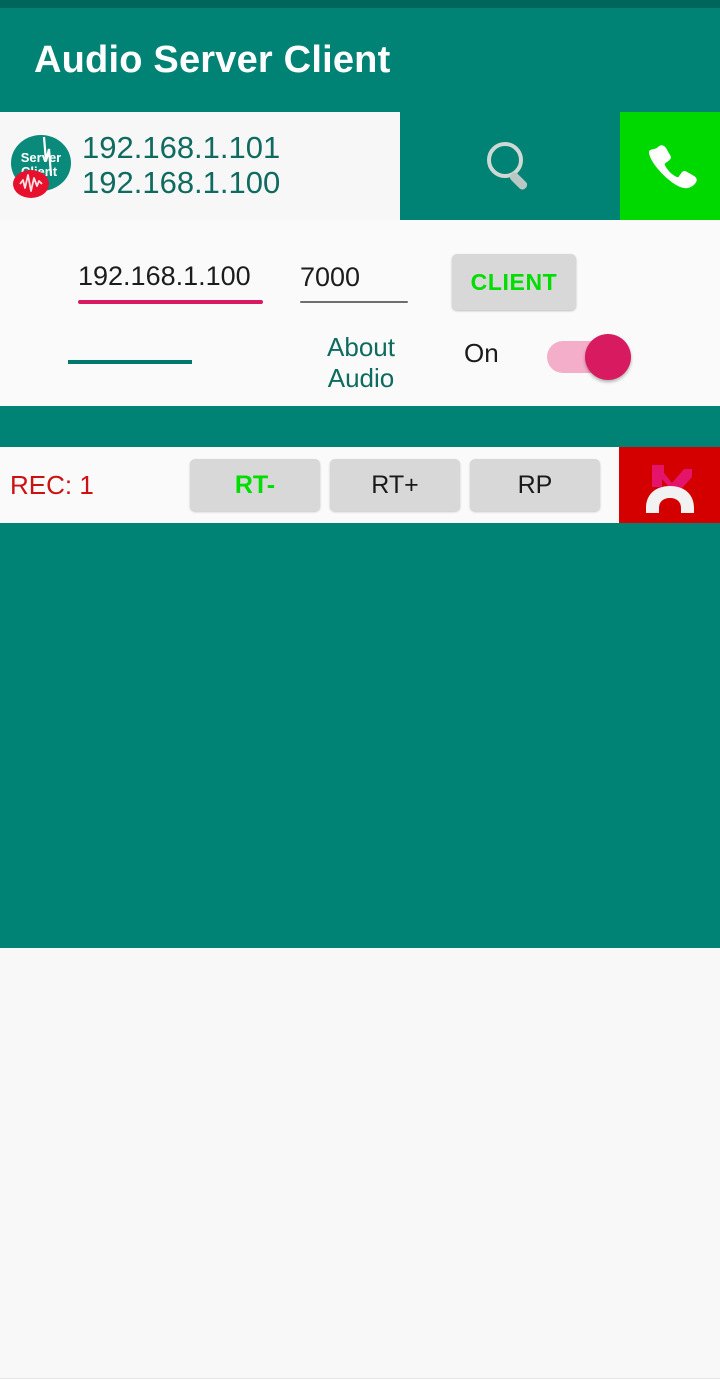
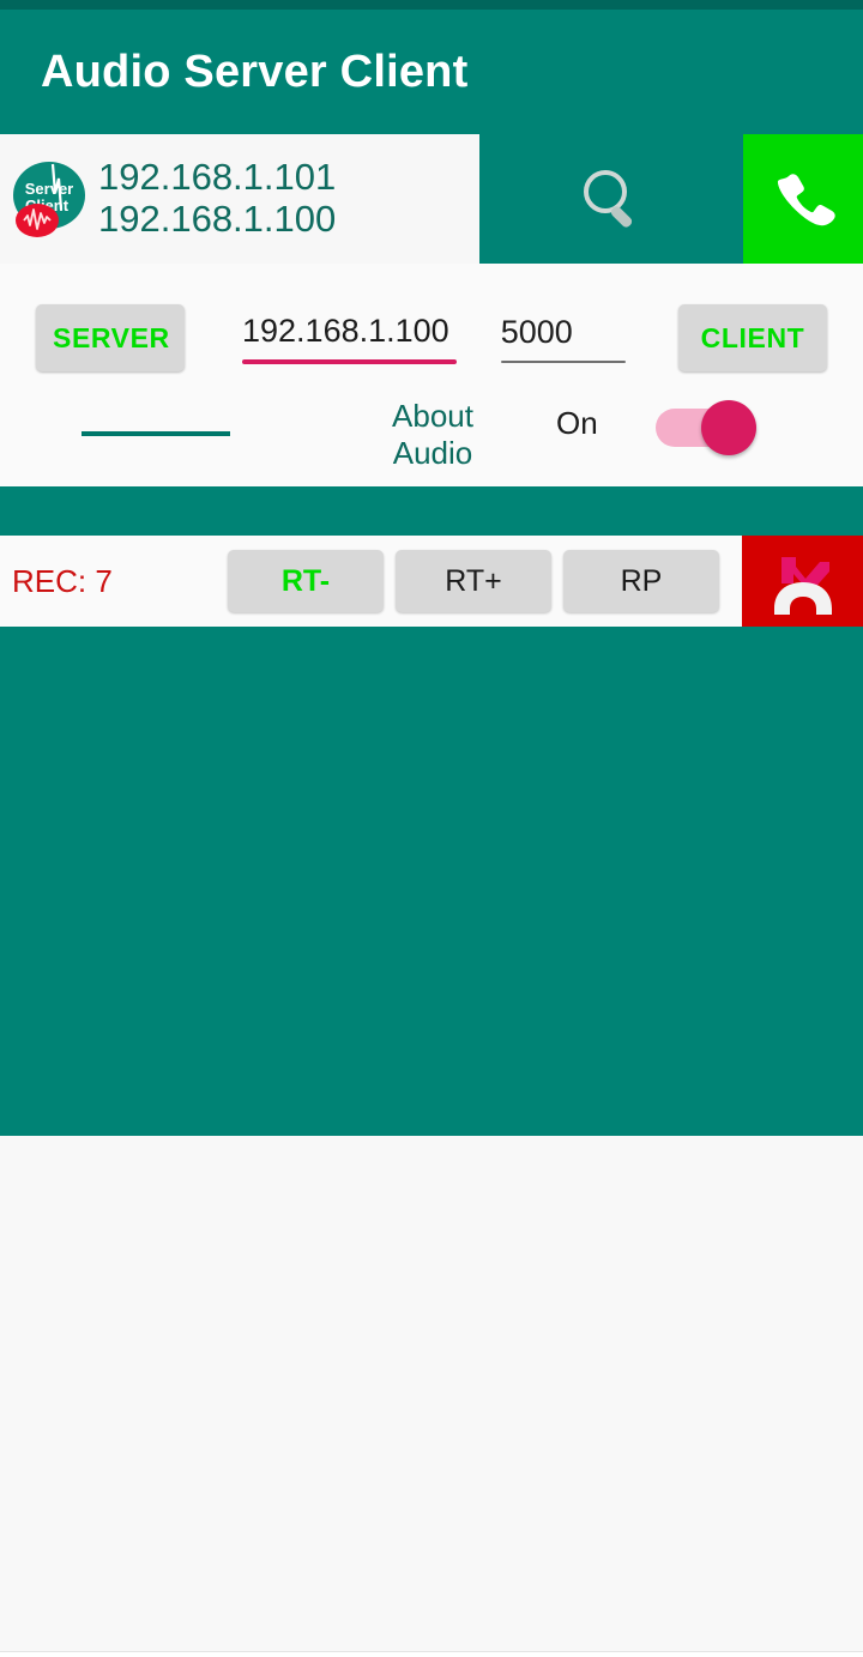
  Audio Server Client
  Server
  192.168.1.101
  192.168.1.100
+ SERVER
  192.168.1.100
- 7000
+ 5000
  CLIENT
  About Audio
  On
- REC: 1
+ REC: 7
  RT-
  RT+
  RP
